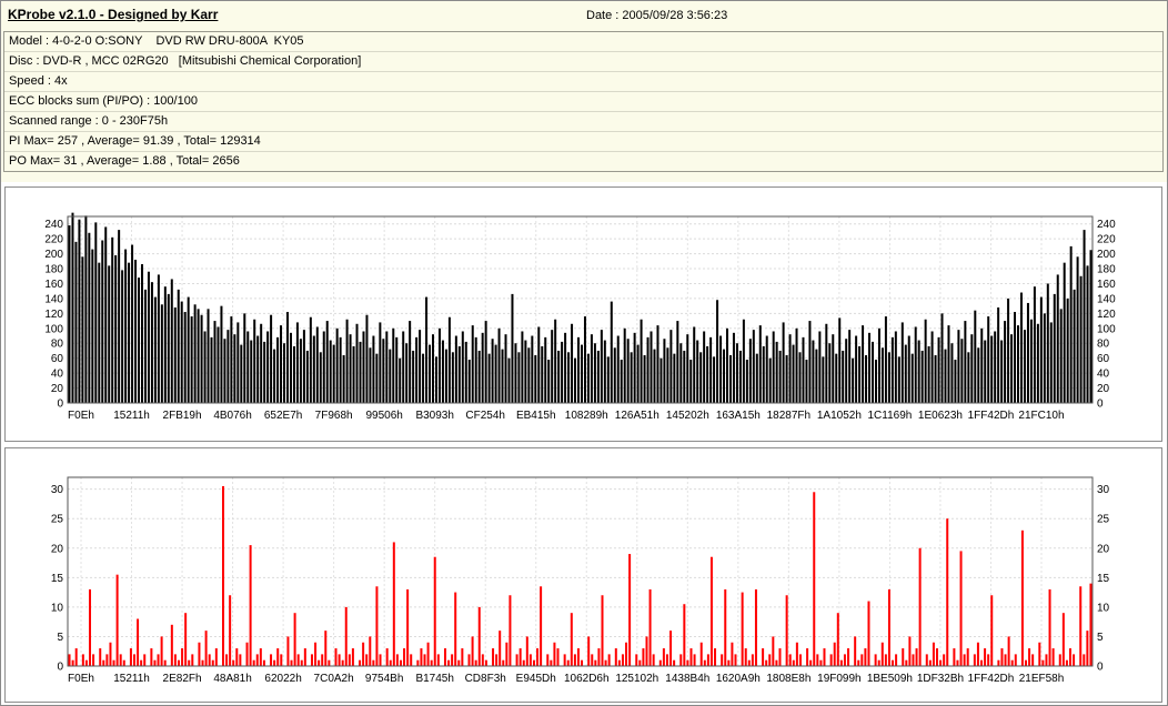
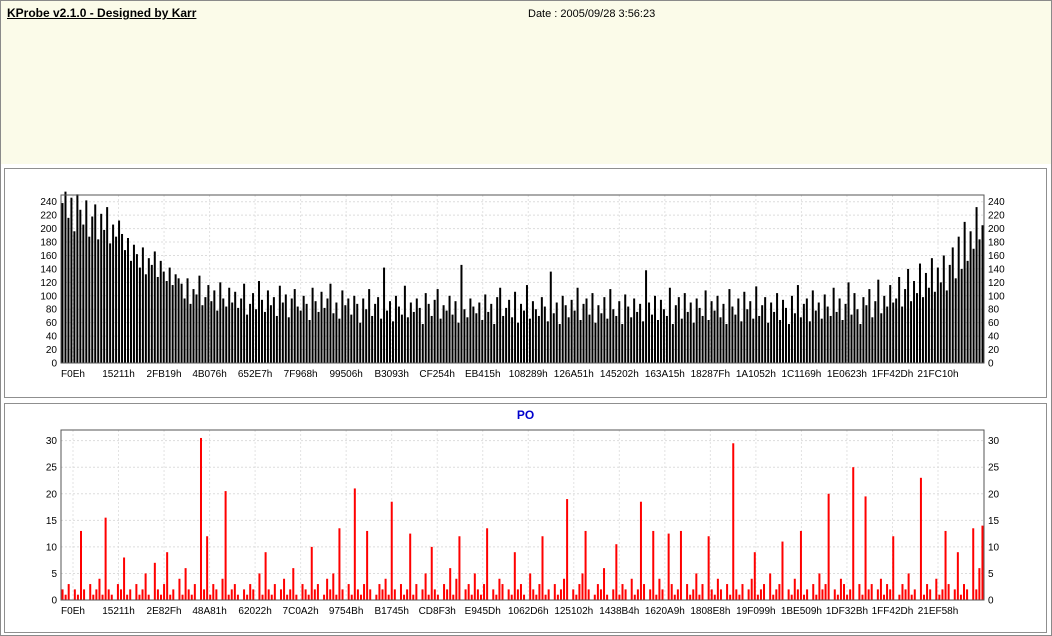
  KProbe v2.1.0 - Designed by Karr
  Date : 2005/09/28 3:56:23
- Model : 4-0-2-0 O:SONY DVD RW DRU-800A KY05
- Disc : DVD-R , MCC 02RG20 [Mitsubishi Chemical Corporation]
- Speed : 4x
- ECC blocks sum (PI/PO) : 100/100
- Scanned range : 0 - 230F75h
- PI Max= 257 , Average= 91.39 , Total= 129314
- PO Max= 31 , Average= 1.88 , Total= 2656
  F0Eh
  15211h
  2FB19h
  4B076h
  652E7h
  7F968h
  99506h
  B3093h
  CF254h
  EB415h
  108289h
  126A51h
  145202h
  163A15h
  18287Fh
  1A1052h
  1C1169h
  1E0623h
  1FF42Dh
  21FC10h
  0
  0
  20
  20
  40
  40
  60
  60
  80
  80
  100
  100
  120
  120
  140
  140
  160
  160
  180
  180
  200
  200
  220
  220
  240
  240
+ PO
  F0Eh
  15211h
  2E82Fh
  48A81h
  62022h
  7C0A2h
  9754Bh
  B1745h
  CD8F3h
  E945Dh
  1062D6h
  125102h
  1438B4h
  1620A9h
  1808E8h
  19F099h
  1BE509h
  1DF32Bh
  1FF42Dh
  21EF58h
  0
  0
  5
  5
  10
  10
  15
  15
  20
  20
  25
  25
  30
  30
